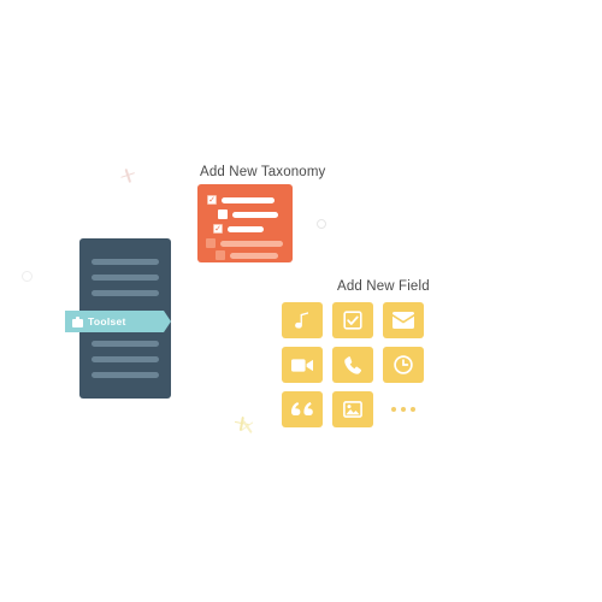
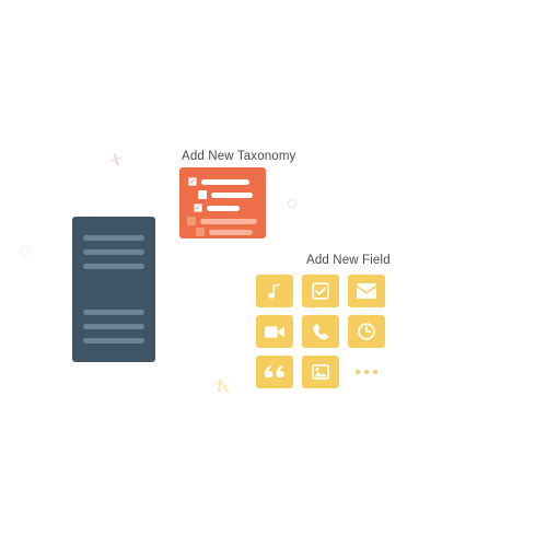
  Add New Taxonomy
  Add New Field
- Toolset
